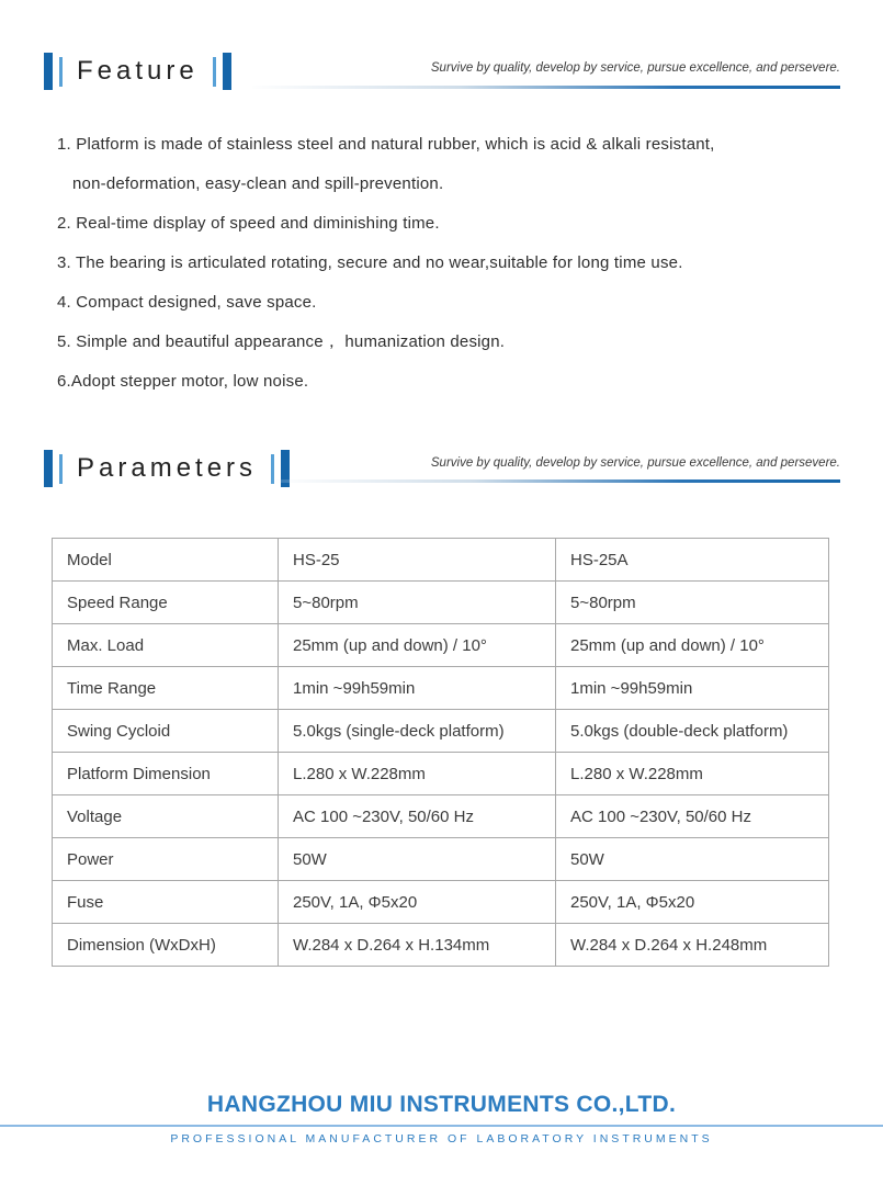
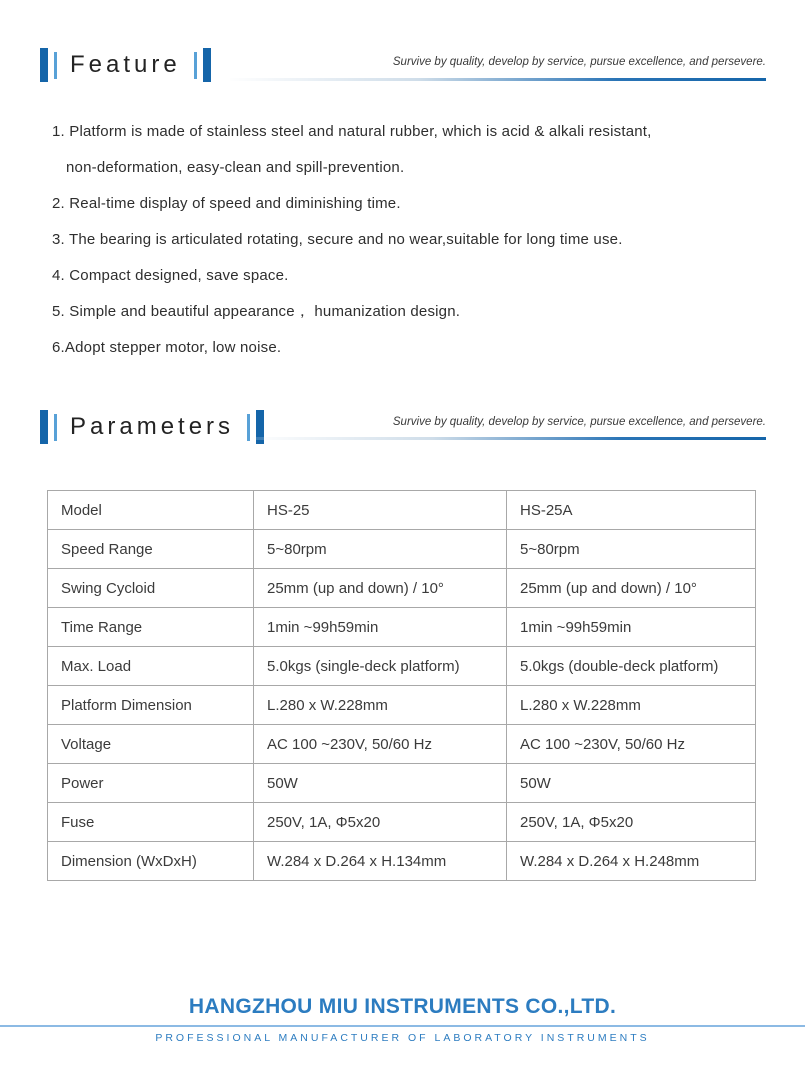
  Feature
  Survive by quality, develop by service, pursue excellence, and persevere.
  1. Platform is made of stainless steel and natural rubber, which is acid & alkali resistant,
  non-deformation, easy-clean and spill-prevention.
  2. Real-time display of speed and diminishing time.
  3. The bearing is articulated rotating, secure and no wear,suitable for long time use.
  4. Compact designed, save space.
  5. Simple and beautiful appearance， humanization design.
  6.Adopt stepper motor, low noise.
  Parameters
  Survive by quality, develop by service, pursue excellence, and persevere.
  Model	HS-25	HS-25A
  Speed Range	5~80rpm	5~80rpm
- Max. Load	25mm (up and down) / 10°	25mm (up and down) / 10°
+ Swing Cycloid	25mm (up and down) / 10°	25mm (up and down) / 10°
  Time Range	1min ~99h59min	1min ~99h59min
- Swing Cycloid	5.0kgs (single-deck platform)	5.0kgs (double-deck platform)
+ Max. Load	5.0kgs (single-deck platform)	5.0kgs (double-deck platform)
  Platform Dimension	L.280 x W.228mm	L.280 x W.228mm
  Voltage	AC 100 ~230V, 50/60 Hz	AC 100 ~230V, 50/60 Hz
  Power	50W	50W
  Fuse	250V, 1A, Φ5x20	250V, 1A, Φ5x20
  Dimension (WxDxH)	W.284 x D.264 x H.134mm	W.284 x D.264 x H.248mm
  HANGZHOU MIU INSTRUMENTS CO.,LTD.
  PROFESSIONAL MANUFACTURER OF LABORATORY INSTRUMENTS
